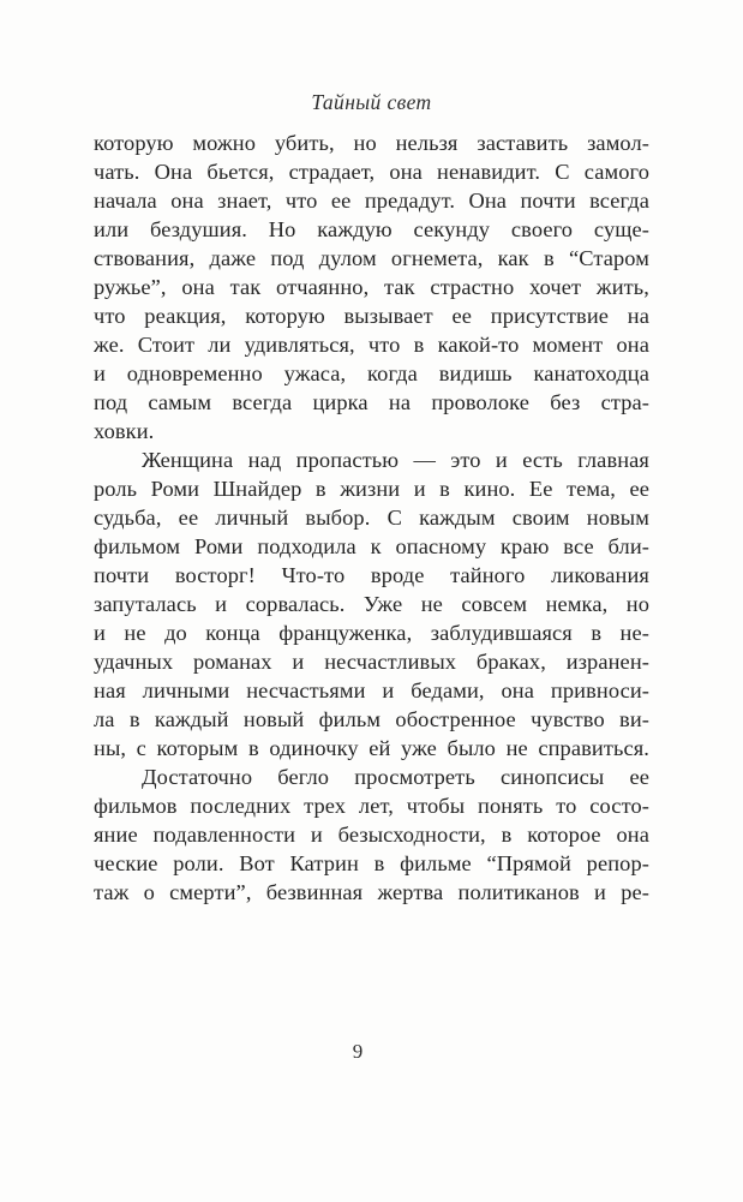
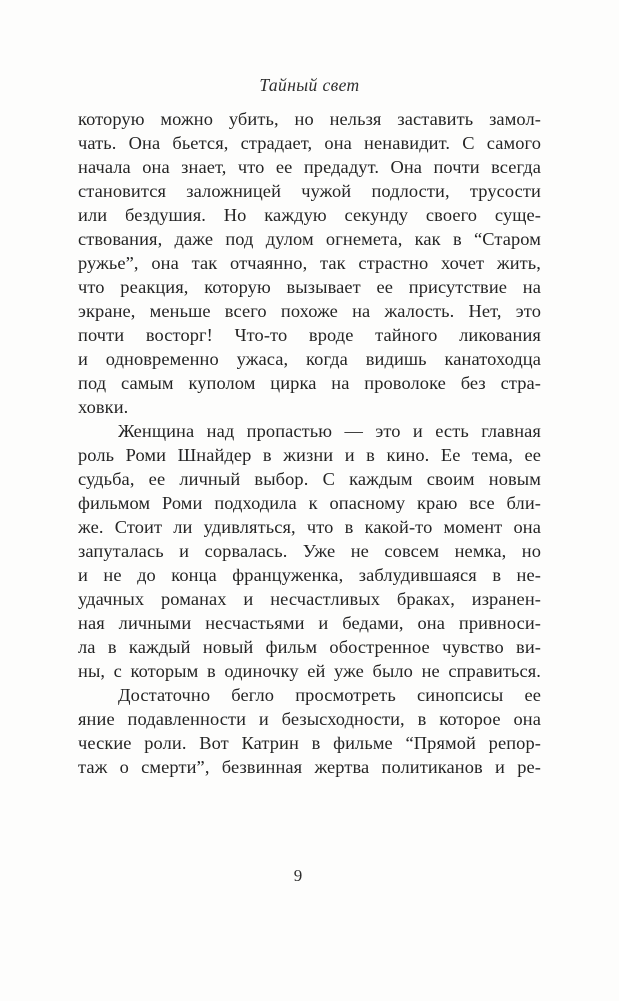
  Тайный свет
  которую можно убить, но нельзя заставить замол-
  чать. Она бьется, страдает, она ненавидит. С самого
  начала она знает, что ее предадут. Она почти всегда
+ становится заложницей чужой подлости, трусости
  или бездушия. Но каждую секунду своего суще-
  ствования, даже под дулом огнемета, как в “Старом
  ружье”, она так отчаянно, так страстно хочет жить,
  что реакция, которую вызывает ее присутствие на
+ экране, меньше всего похоже на жалость. Нет, это
- же. Стоит ли удивляться, что в какой-то момент она
+ почти восторг! Что-то вроде тайного ликования
  и одновременно ужаса, когда видишь канатоходца
- под самым всегда цирка на проволоке без стра-
+ под самым куполом цирка на проволоке без стра-
  ховки.
  Женщина над пропастью — это и есть главная
  роль Роми Шнайдер в жизни и в кино. Ее тема, ее
  судьба, ее личный выбор. С каждым своим новым
  фильмом Роми подходила к опасному краю все бли-
- почти восторг! Что-то вроде тайного ликования
+ же. Стоит ли удивляться, что в какой-то момент она
  запуталась и сорвалась. Уже не совсем немка, но
  и не до конца француженка, заблудившаяся в не-
  удачных романах и несчастливых браках, изранен-
  ная личными несчастьями и бедами, она привноси-
  ла в каждый новый фильм обостренное чувство ви-
  ны, с которым в одиночку ей уже было не справиться.
  Достаточно бегло просмотреть синопсисы ее
- фильмов последних трех лет, чтобы понять то состо-
  яние подавленности и безысходности, в которое она
  ческие роли. Вот Катрин в фильме “Прямой репор-
  таж о смерти”, безвинная жертва политиканов и ре-
  9
